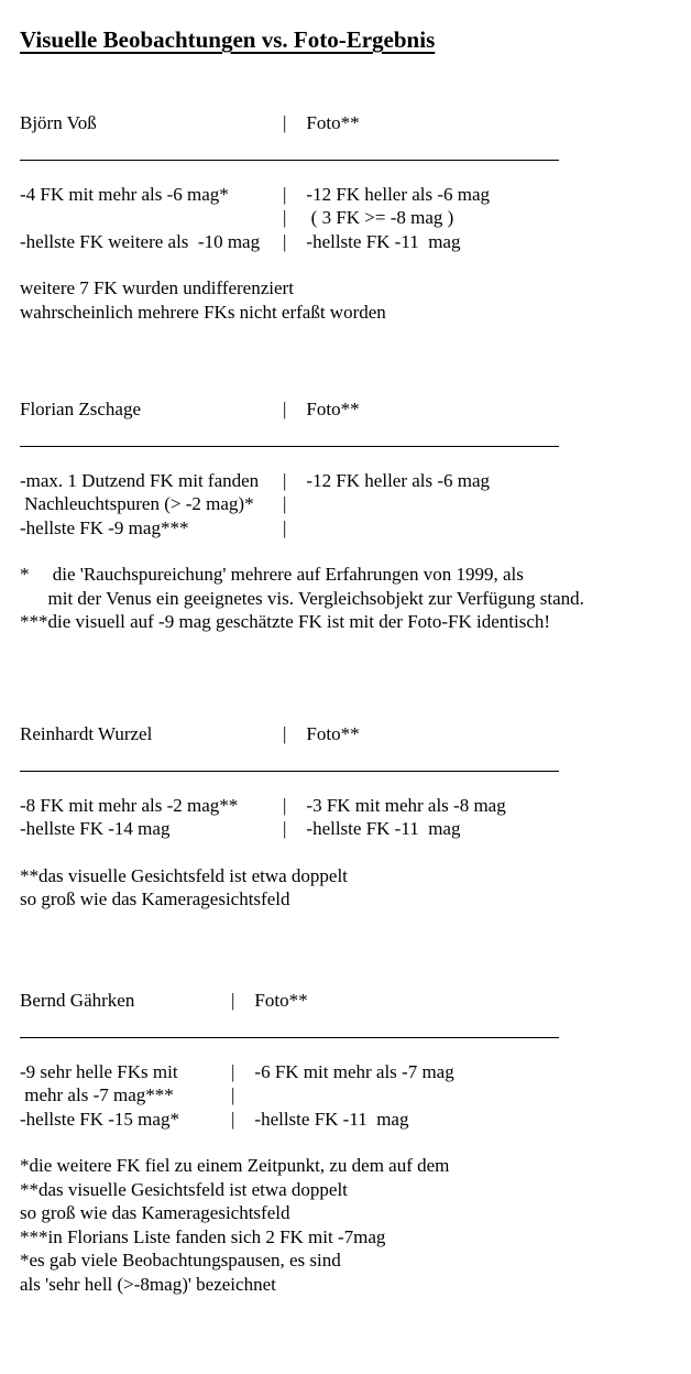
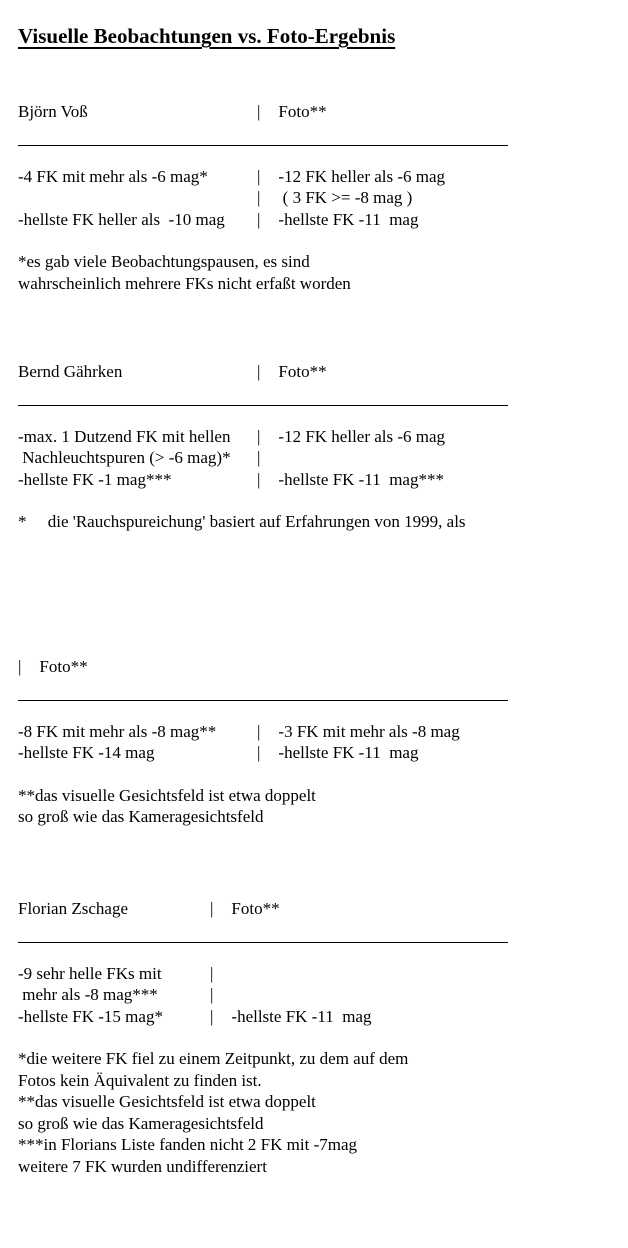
  Visuelle Beobachtungen vs. Foto-Ergebnis
  Björn Voß
  |
  Foto**
  -4 FK mit mehr als -6 mag*
  |
  -12 FK heller als -6 mag
  |
  ( 3 FK >= -8 mag )
- -hellste FK weitere als -10 mag
+ -hellste FK heller als -10 mag
  |
  -hellste FK -11 mag
- weitere 7 FK wurden undifferenziert
+ *es gab viele Beobachtungspausen, es sind
  wahrscheinlich mehrere FKs nicht erfaßt worden
- Florian Zschage
+ Bernd Gährken
  |
  Foto**
- -max. 1 Dutzend FK mit fanden
+ -max. 1 Dutzend FK mit hellen
  |
  -12 FK heller als -6 mag
- Nachleuchtspuren (> -2 mag)*
+ Nachleuchtspuren (> -6 mag)*
  |
- -hellste FK -9 mag***
+ -hellste FK -1 mag***
  |
+ -hellste FK -11 mag***
- * die 'Rauchspureichung' mehrere auf Erfahrungen von 1999, als
+ * die 'Rauchspureichung' basiert auf Erfahrungen von 1999, als
- mit der Venus ein geeignetes vis. Vergleichsobjekt zur Verfügung stand.
- ***die visuell auf -9 mag geschätzte FK ist mit der Foto-FK identisch!
- Reinhardt Wurzel
  |
  Foto**
- -8 FK mit mehr als -2 mag**
+ -8 FK mit mehr als -8 mag**
  |
  -3 FK mit mehr als -8 mag
  -hellste FK -14 mag
  |
  -hellste FK -11 mag
  **das visuelle Gesichtsfeld ist etwa doppelt
  so groß wie das Kameragesichtsfeld
- Bernd Gährken
+ Florian Zschage
  |
  Foto**
  -9 sehr helle FKs mit
  |
- -6 FK mit mehr als -7 mag
- mehr als -7 mag***
+ mehr als -8 mag***
  |
  -hellste FK -15 mag*
  |
  -hellste FK -11 mag
  *die weitere FK fiel zu einem Zeitpunkt, zu dem auf dem
+ Fotos kein Äquivalent zu finden ist.
  **das visuelle Gesichtsfeld ist etwa doppelt
  so groß wie das Kameragesichtsfeld
- ***in Florians Liste fanden sich 2 FK mit -7mag
+ ***in Florians Liste fanden nicht 2 FK mit -7mag
- *es gab viele Beobachtungspausen, es sind
+ weitere 7 FK wurden undifferenziert
- als 'sehr hell (>-8mag)' bezeichnet
